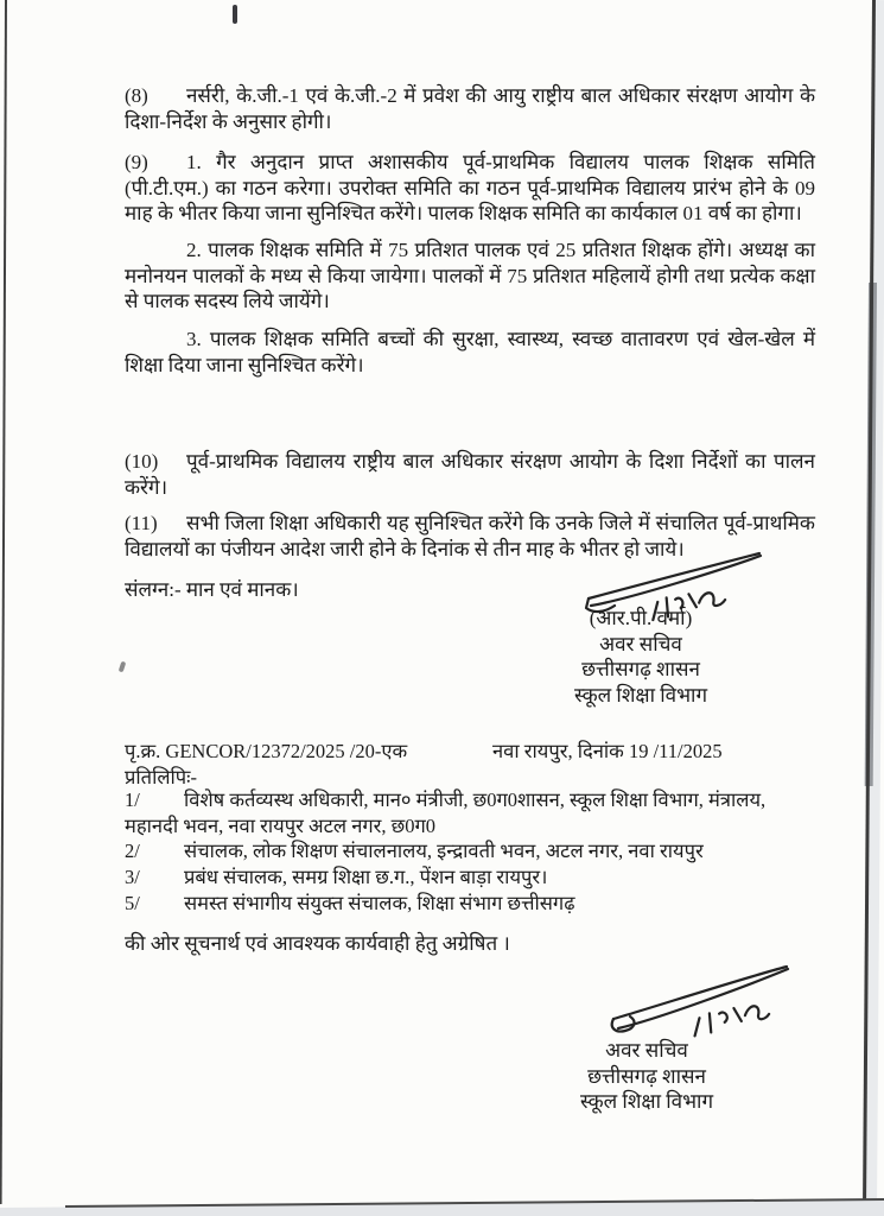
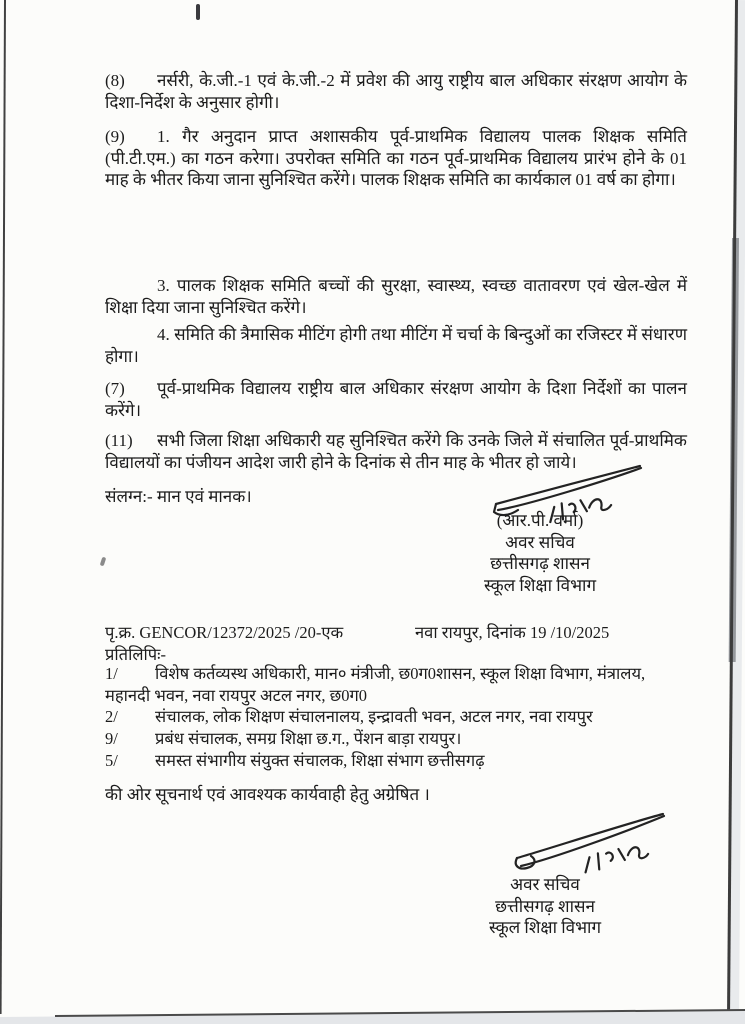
  (8) नर्सरी, के.जी.-1 एवं के.जी.-2 में प्रवेश की आयु राष्ट्रीय बाल अधिकार संरक्षण आयोग के दिशा-निर्देश के अनुसार होगी।
- (9) 1. गैर अनुदान प्राप्त अशासकीय पूर्व-प्राथमिक विद्यालय पालक शिक्षक समिति (पी.टी.एम.) का गठन करेगा। उपरोक्त समिति का गठन पूर्व-प्राथमिक विद्यालय प्रारंभ होने के 09 माह के भीतर किया जाना सुनिश्चित करेंगे। पालक शिक्षक समिति का कार्यकाल 01 वर्ष का होगा।
+ (9) 1. गैर अनुदान प्राप्त अशासकीय पूर्व-प्राथमिक विद्यालय पालक शिक्षक समिति (पी.टी.एम.) का गठन करेगा। उपरोक्त समिति का गठन पूर्व-प्राथमिक विद्यालय प्रारंभ होने के 01 माह के भीतर किया जाना सुनिश्चित करेंगे। पालक शिक्षक समिति का कार्यकाल 01 वर्ष का होगा।
- 2. पालक शिक्षक समिति में 75 प्रतिशत पालक एवं 25 प्रतिशत शिक्षक होंगे। अध्यक्ष का मनोनयन पालकों के मध्य से किया जायेगा। पालकों में 75 प्रतिशत महिलायें होगी तथा प्रत्येक कक्षा से पालक सदस्य लिये जायेंगे।
  3. पालक शिक्षक समिति बच्चों की सुरक्षा, स्वास्थ्य, स्वच्छ वातावरण एवं खेल-खेल में शिक्षा दिया जाना सुनिश्चित करेंगे।
+ 4. समिति की त्रैमासिक मीटिंग होगी तथा मीटिंग में चर्चा के बिन्दुओं का रजिस्टर में संधारण होगा।
- (10) पूर्व-प्राथमिक विद्यालय राष्ट्रीय बाल अधिकार संरक्षण आयोग के दिशा निर्देशों का पालन करेंगे।
+ (7) पूर्व-प्राथमिक विद्यालय राष्ट्रीय बाल अधिकार संरक्षण आयोग के दिशा निर्देशों का पालन करेंगे।
  (11) सभी जिला शिक्षा अधिकारी यह सुनिश्चित करेंगे कि उनके जिले में संचालित पूर्व-प्राथमिक विद्यालयों का पंजीयन आदेश जारी होने के दिनांक से तीन माह के भीतर हो जाये।
  संलग्न:- मान एवं मानक।
  (आर.पी. वर्मा)
  अवर सचिव
  छत्तीसगढ़ शासन
  स्कूल शिक्षा विभाग
  पृ.क्र. GENCOR/12372/2025 /20-एक
- नवा रायपुर, दिनांक 19 /11/2025
+ नवा रायपुर, दिनांक 19 /10/2025
  प्रतिलिपिः-
  1/ विशेष कर्तव्यस्थ अधिकारी, मान० मंत्रीजी, छ0ग0शासन, स्कूल शिक्षा विभाग, मंत्रालय, महानदी भवन, नवा रायपुर अटल नगर, छ0ग0
  2/ संचालक, लोक शिक्षण संचालनालय, इन्द्रावती भवन, अटल नगर, नवा रायपुर
- 3/ प्रबंध संचालक, समग्र शिक्षा छ.ग., पेंशन बाड़ा रायपुर।
+ 9/ प्रबंध संचालक, समग्र शिक्षा छ.ग., पेंशन बाड़ा रायपुर।
  5/ समस्त संभागीय संयुक्त संचालक, शिक्षा संभाग छत्तीसगढ़
  की ओर सूचनार्थ एवं आवश्यक कार्यवाही हेतु अग्रेषित ।
  अवर सचिव
  छत्तीसगढ़ शासन
  स्कूल शिक्षा विभाग
